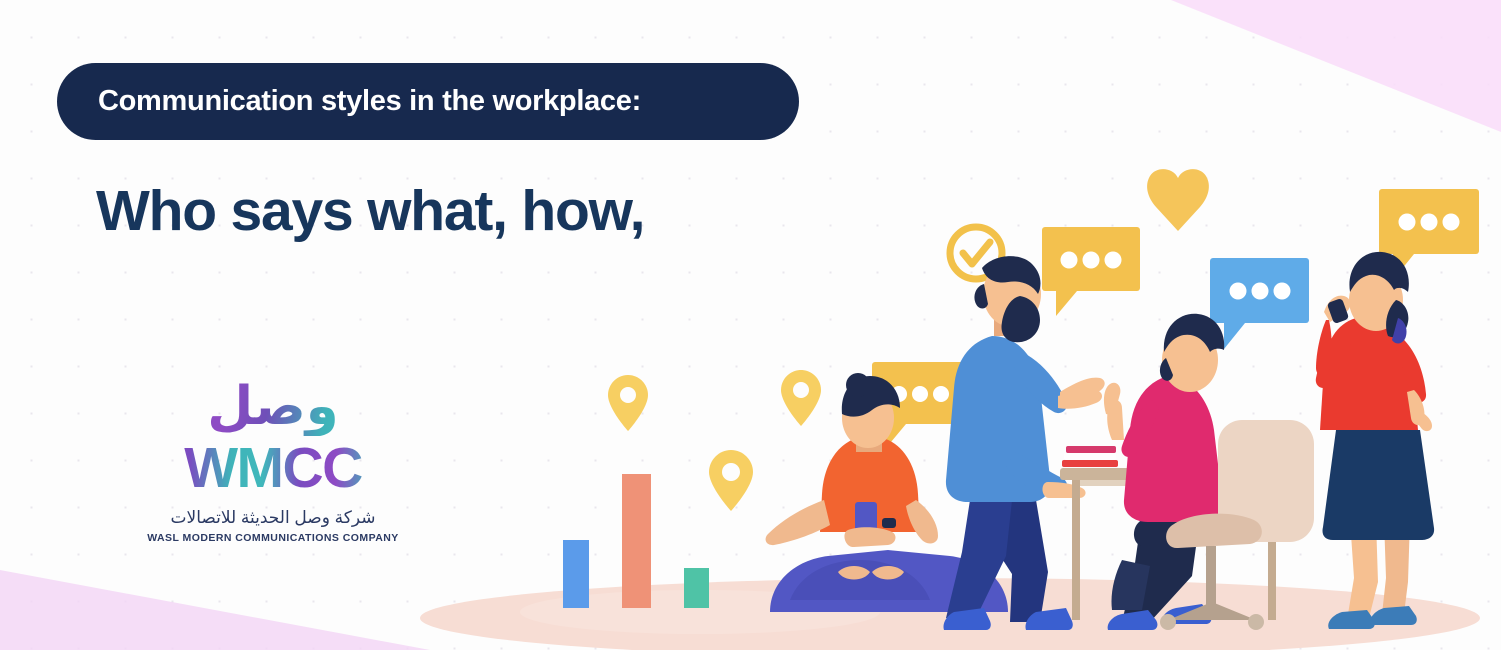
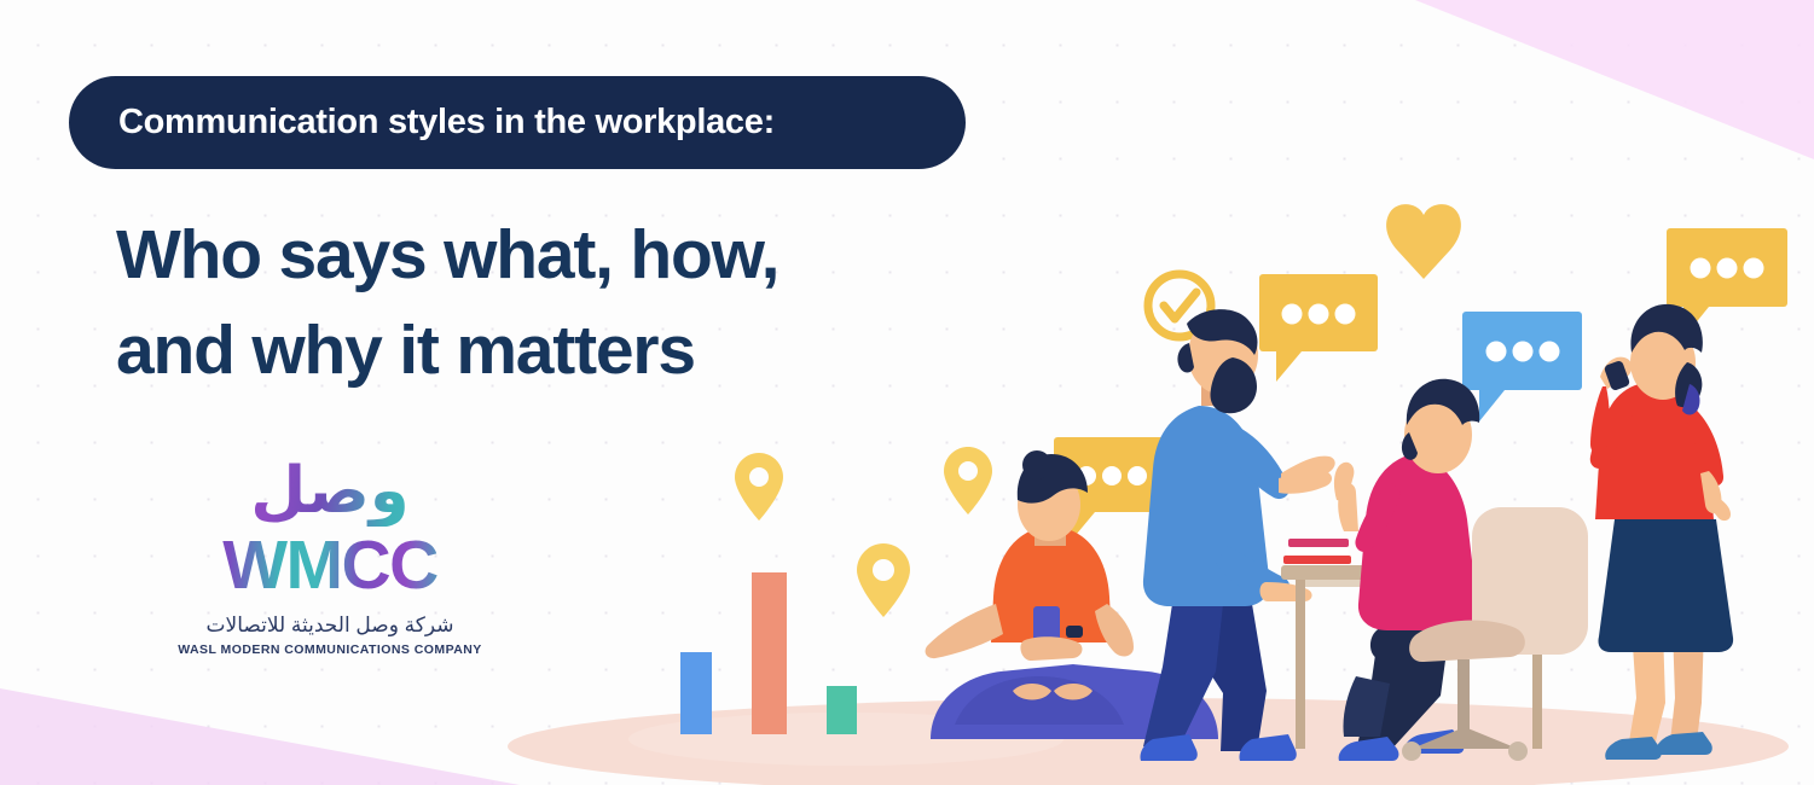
  Communication styles in the workplace:
  Who says what, how,
+ and why it matters
  وصل
  WMCC
  شركة وصل الحديثة للاتصالات
  WASL MODERN COMMUNICATIONS COMPANY
